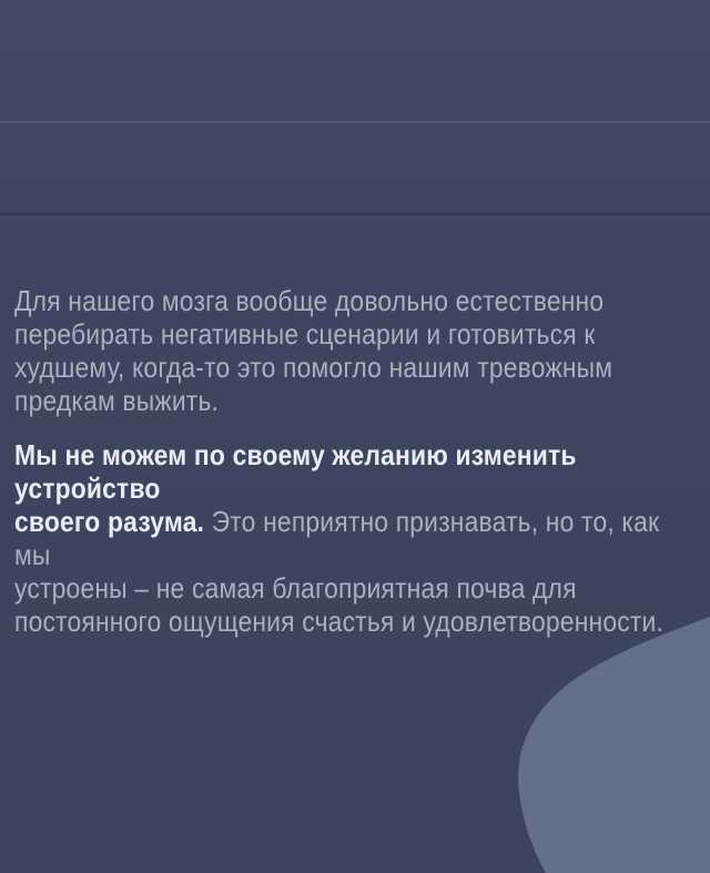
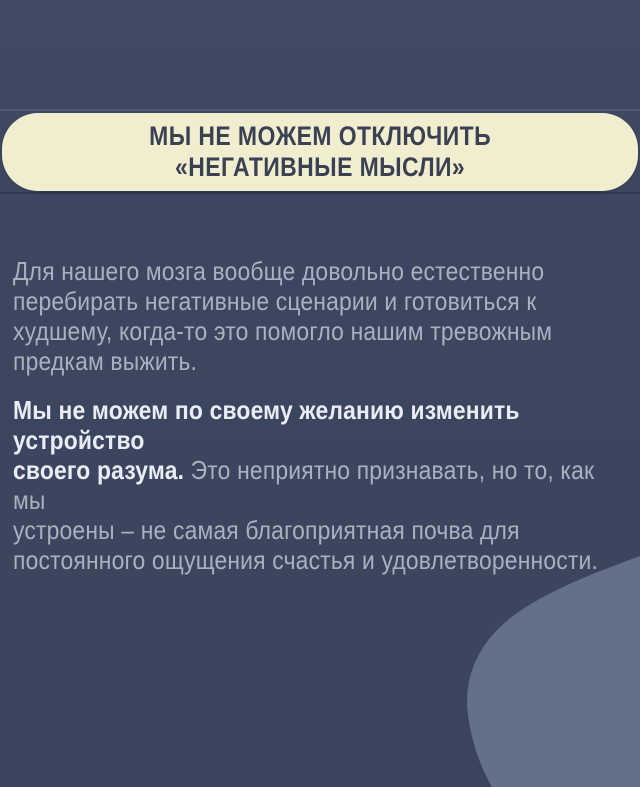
+ МЫ НЕ МОЖЕМ ОТКЛЮЧИТЬ
+ «НЕГАТИВНЫЕ МЫСЛИ»
  Для нашего мозга вообще довольно естественно
  перебирать негативные сценарии и готовиться к
  худшему, когда-то это помогло нашим тревожным
  предкам выжить.
  Мы не можем по своему желанию изменить устройство
  своего разума. Это неприятно признавать, но то, как мы
  устроены – не самая благоприятная почва для
  постоянного ощущения счастья и удовлетворенности.
